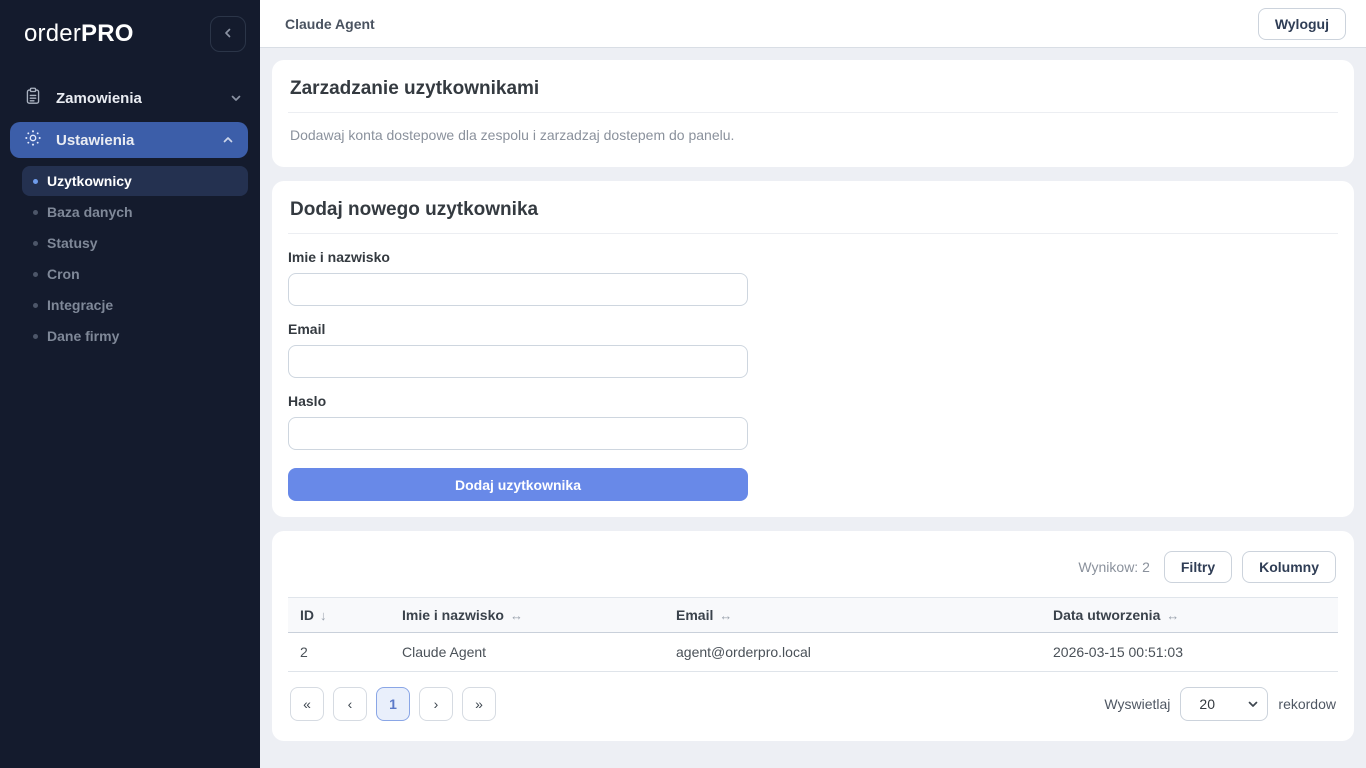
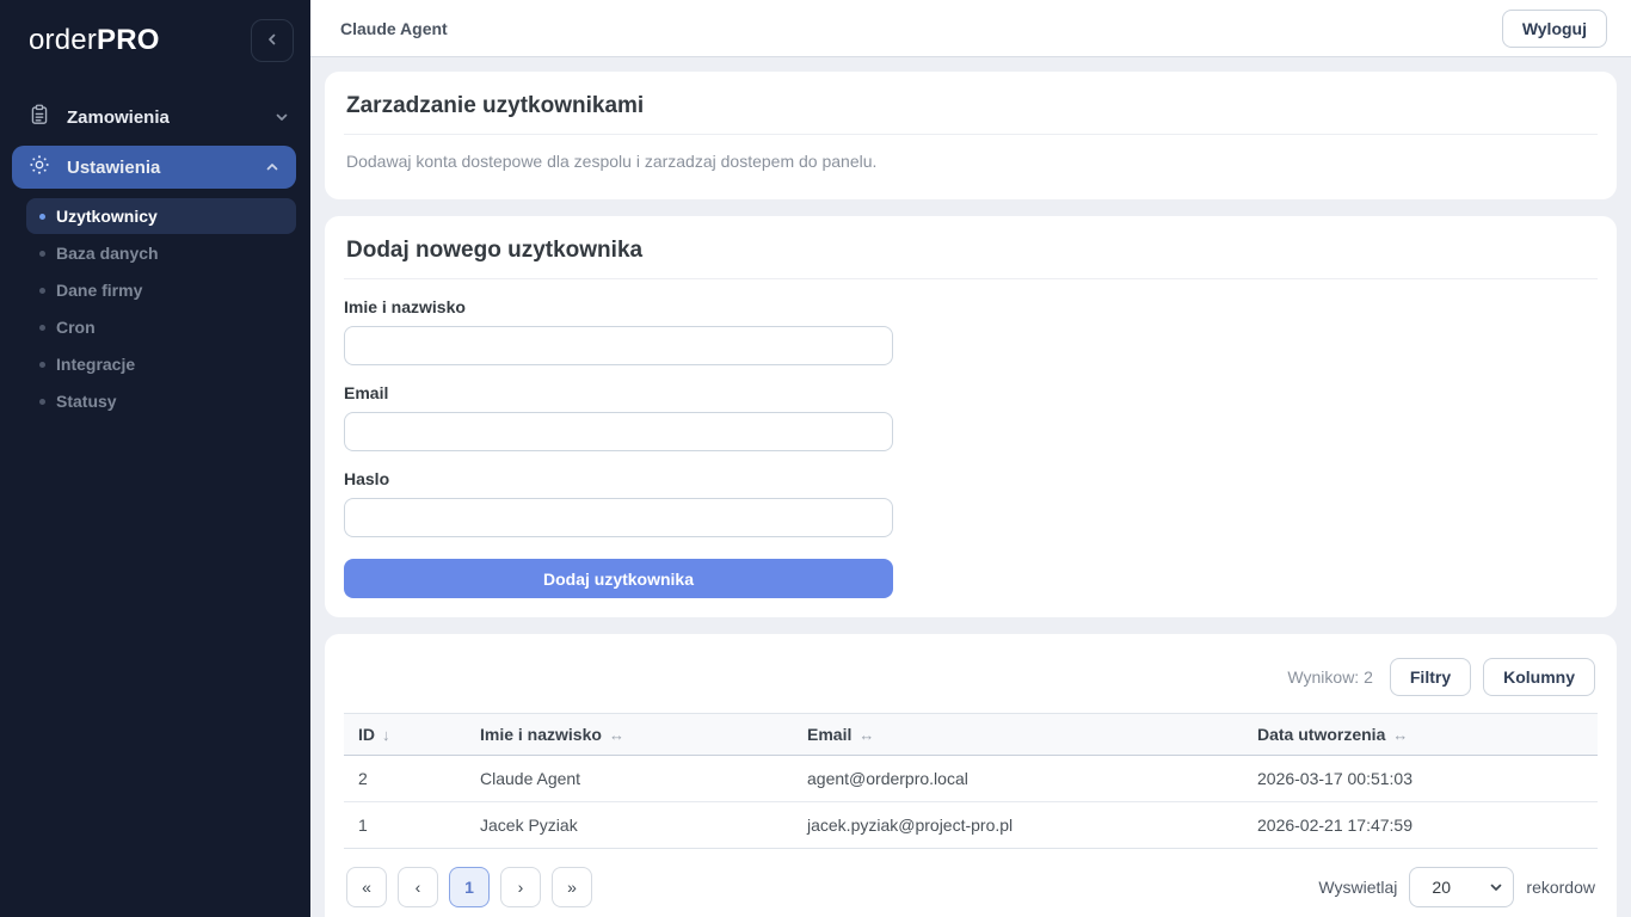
  orderPRO
  Zamowienia
  Ustawienia
  Uzytkownicy
  Baza danych
- Statusy
+ Dane firmy
  Cron
  Integracje
- Dane firmy
+ Statusy
  Claude Agent
  Wyloguj
  Zarzadzanie uzytkownikami
  Dodawaj konta dostepowe dla zespolu i zarzadzaj dostepem do panelu.
  Dodaj nowego uzytkownika
  Imie i nazwisko
  Email
  Haslo
  Dodaj uzytkownika
  Wynikow: 2
  Filtry
  Kolumny
  ID ↓	Imie i nazwisko ↔	Email ↔	Data utworzenia ↔
- 2	Claude Agent	agent@orderpro.local	2026-03-15 00:51:03
+ 2	Claude Agent	agent@orderpro.local	2026-03-17 00:51:03
+ 1	Jacek Pyziak	jacek.pyziak@project-pro.pl	2026-02-21 17:47:59
  «
  ‹
  1
  ›
  »
  Wyswietlaj
  20
  rekordow
